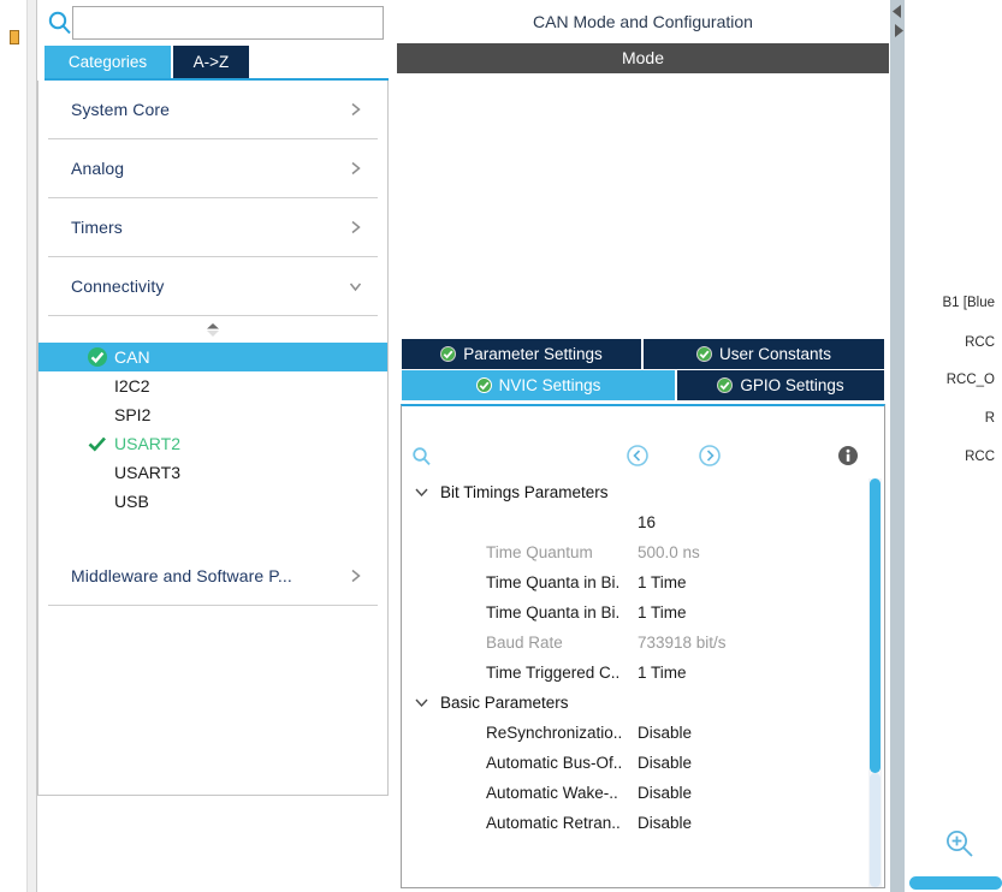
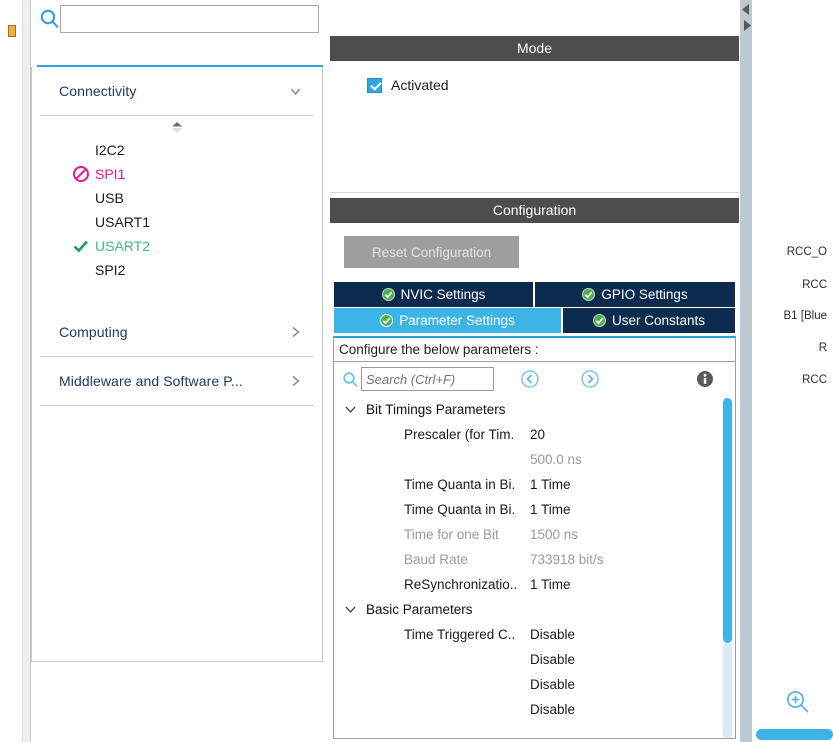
- Categories
- A->Z
- System Core
- Analog
- Timers
  Connectivity
- CAN
  I2C2
+ SPI1
- SPI2
+ USB
+ USART1
  USART2
- USART3
- USB
+ SPI2
+ Computing
  Middleware and Software P...
- CAN Mode and Configuration
  Mode
+ Activated
+ Configuration
+ Reset Configuration
- Parameter Settings
+ NVIC Settings
- User Constants
+ GPIO Settings
- NVIC Settings
+ Parameter Settings
- GPIO Settings
+ User Constants
+ Configure the below parameters :
+ Search (Ctrl+F)
  Bit Timings Parameters
+ Prescaler (for Tim.
- 16
+ 20
- Time Quantum
  500.0 ns
  Time Quanta in Bi.
  1 Time
  Time Quanta in Bi.
  1 Time
+ Time for one Bit
+ 1500 ns
  Baud Rate
  733918 bit/s
- Time Triggered C..
+ ReSynchronizatio..
  1 Time
  Basic Parameters
- ReSynchronizatio..
+ Time Triggered C..
  Disable
- Automatic Bus-Of..
  Disable
- Automatic Wake-..
  Disable
- Automatic Retran..
  Disable
- B1 [Blue
+ RCC_O
  RCC
- RCC_O
+ B1 [Blue
  R
  RCC
